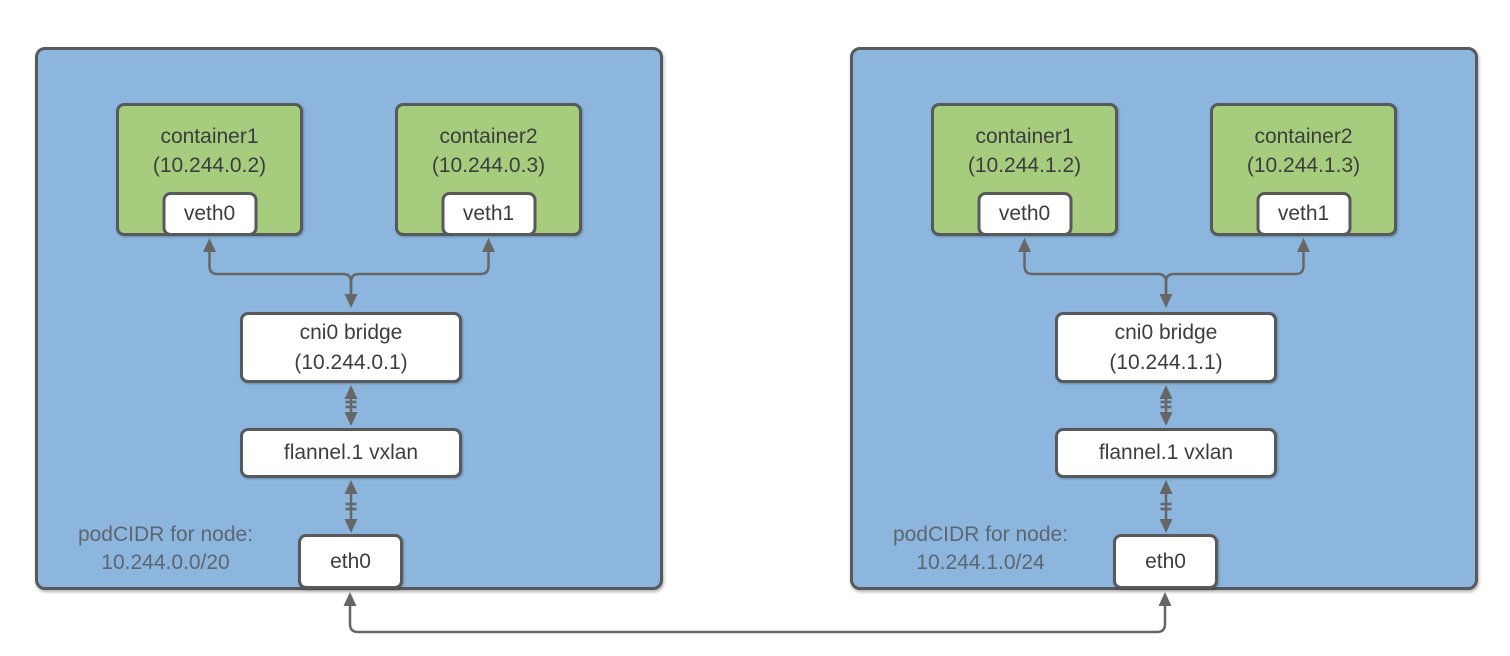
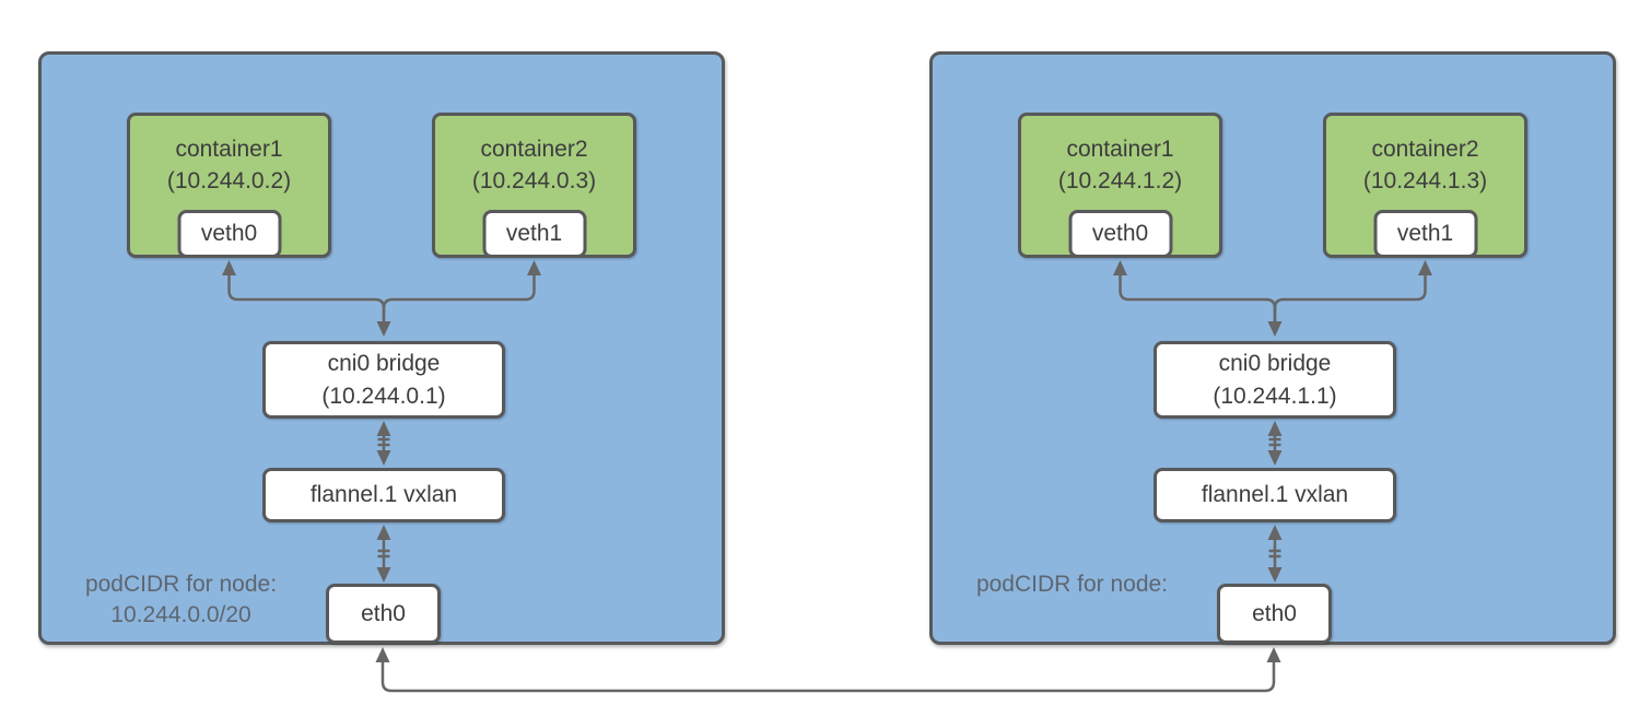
  container1
  (10.244.0.2)
  veth0
  container2
  (10.244.0.3)
  veth1
  cni0 bridge
  (10.244.0.1)
  flannel.1 vxlan
  eth0
  podCIDR for node:
  10.244.0.0/20
  container1
  (10.244.1.2)
  veth0
  container2
  (10.244.1.3)
  veth1
  cni0 bridge
  (10.244.1.1)
  flannel.1 vxlan
  eth0
  podCIDR for node:
- 10.244.1.0/24
